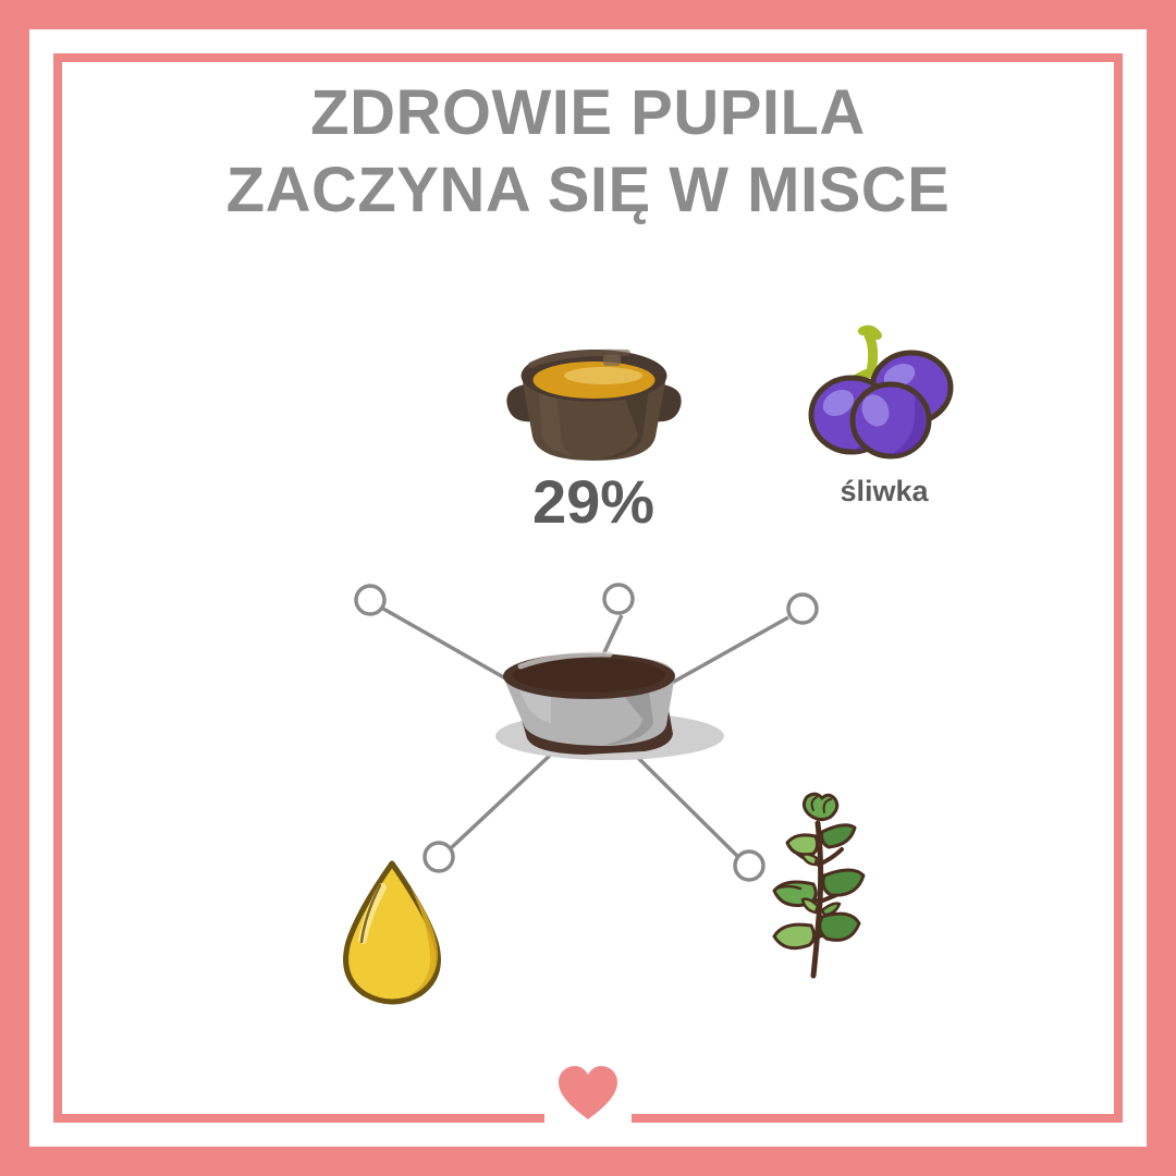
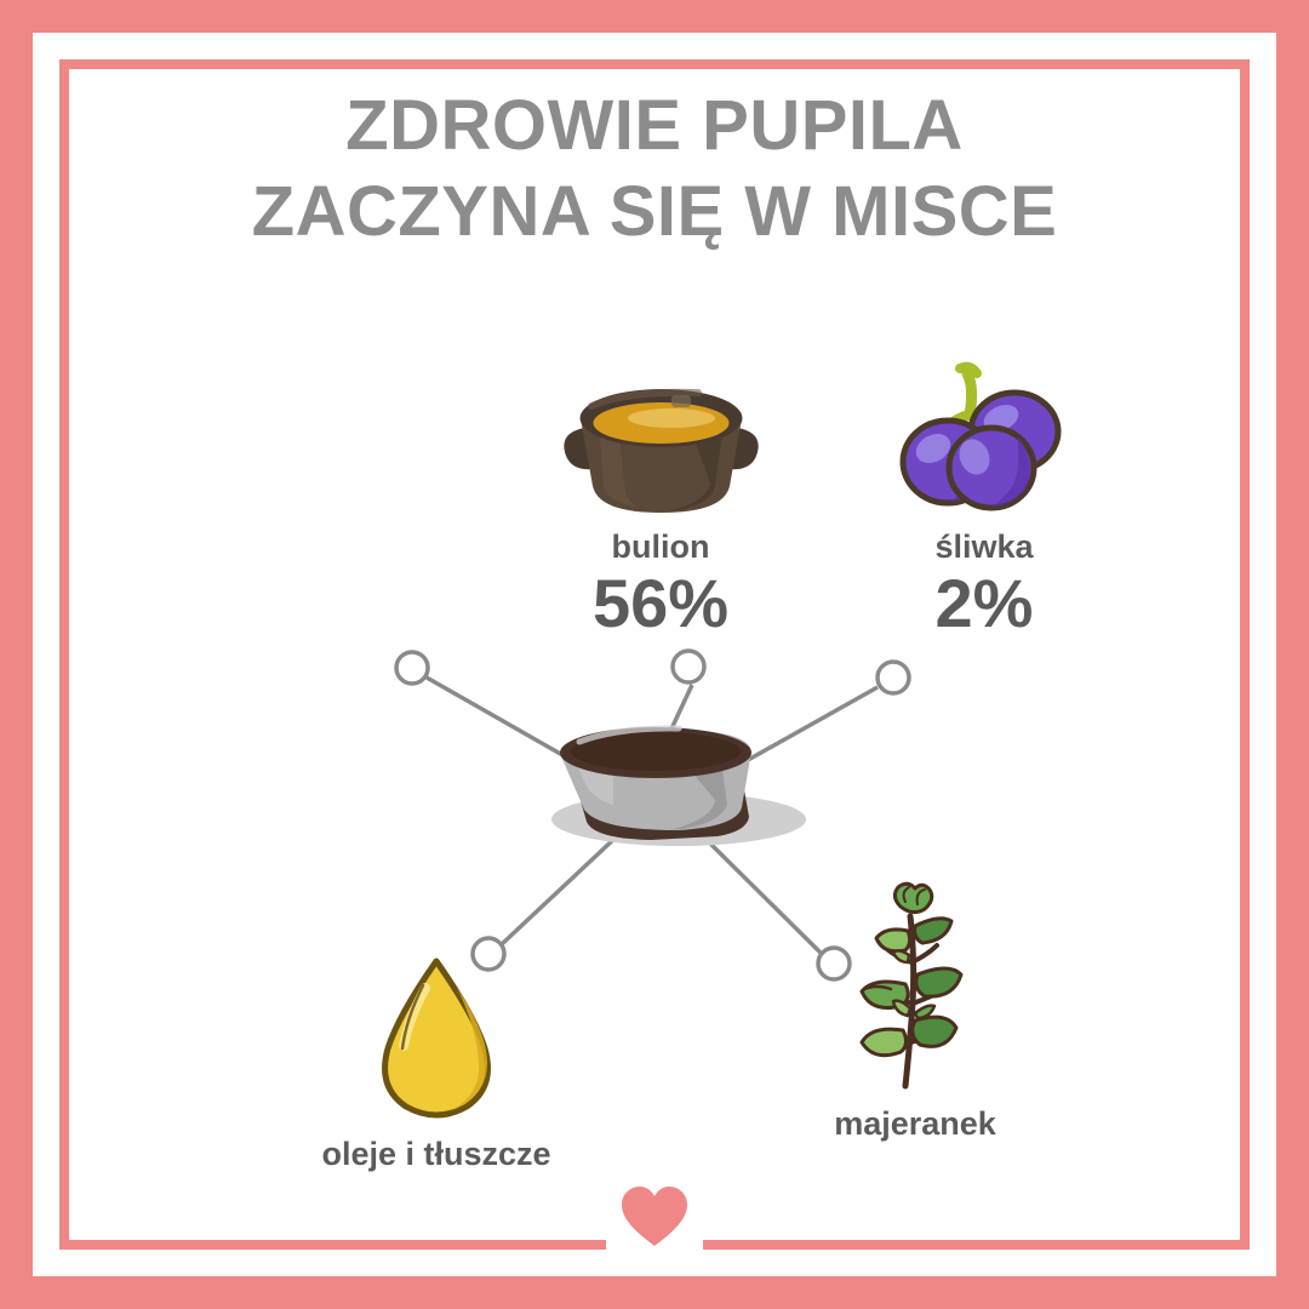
  ZDROWIE PUPILA
  ZACZYNA SIĘ W MISCE
+ bulion
- 29%
+ 56%
  śliwka
+ 2%
+ oleje i tłuszcze
+ majeranek
